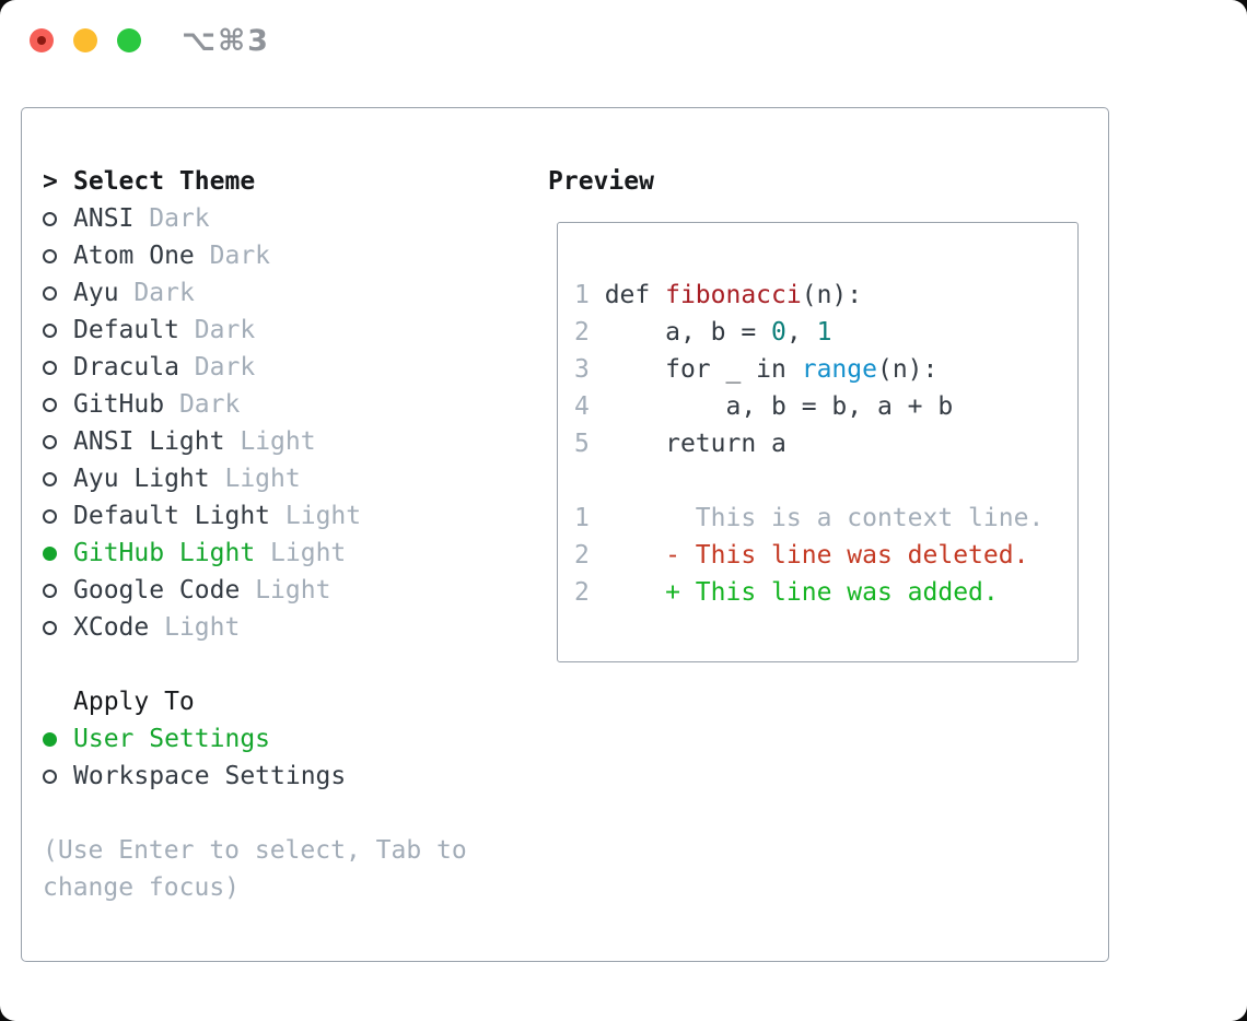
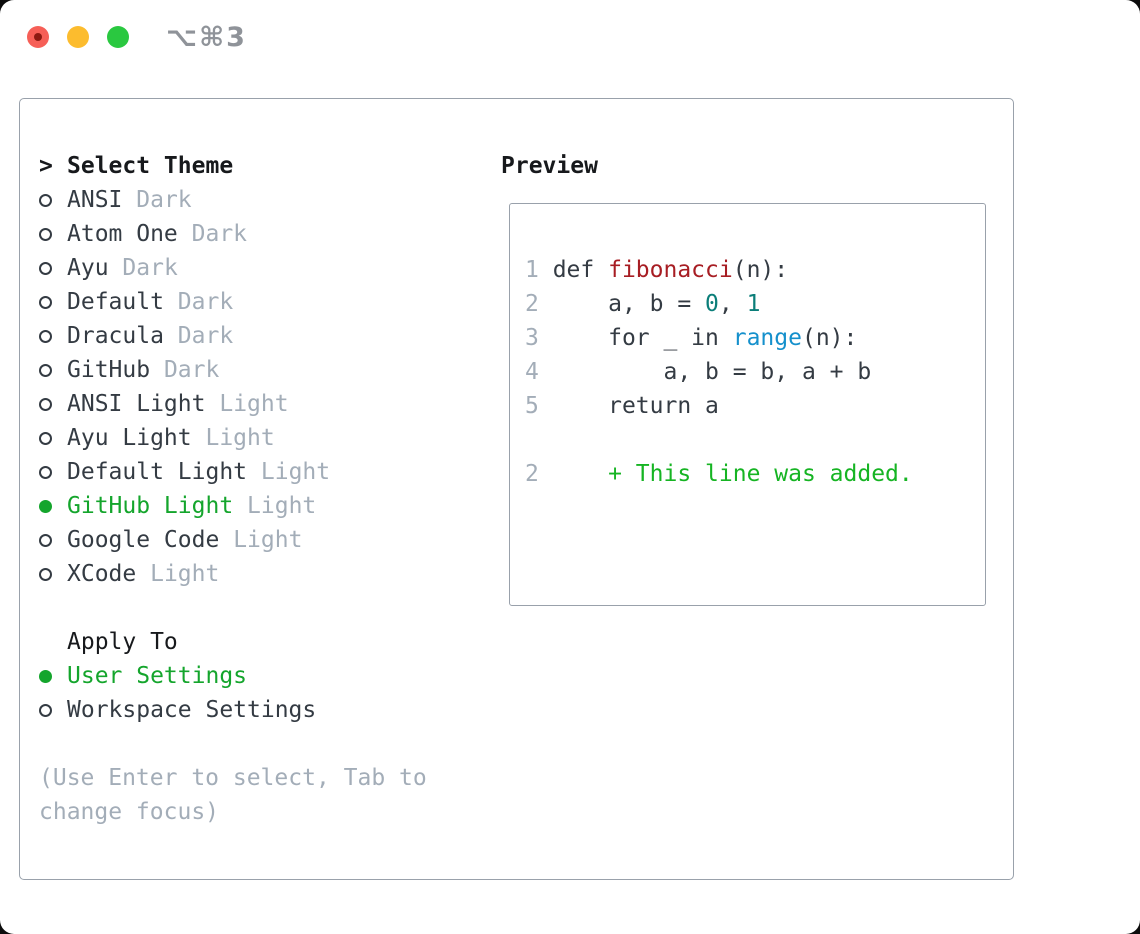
  ⌥⌘3
  >
  Select Theme
  ANSI Dark
  Atom One Dark
  Ayu Dark
  Default Dark
  Dracula Dark
  GitHub Dark
  ANSI Light Light
  Ayu Light Light
  Default Light Light
  GitHub Light Light
  Google Code Light
  XCode Light
  Apply To
  User Settings
  Workspace Settings
  (Use Enter to select, Tab to change focus)
  Preview
  1 def fibonacci(n):
  2 a, b = 0, 1
  3 for _ in range(n):
  4 a, b = b, a + b
  5 return a
- 1 This is a context line.
- 2 - This line was deleted.
  2 + This line was added.
